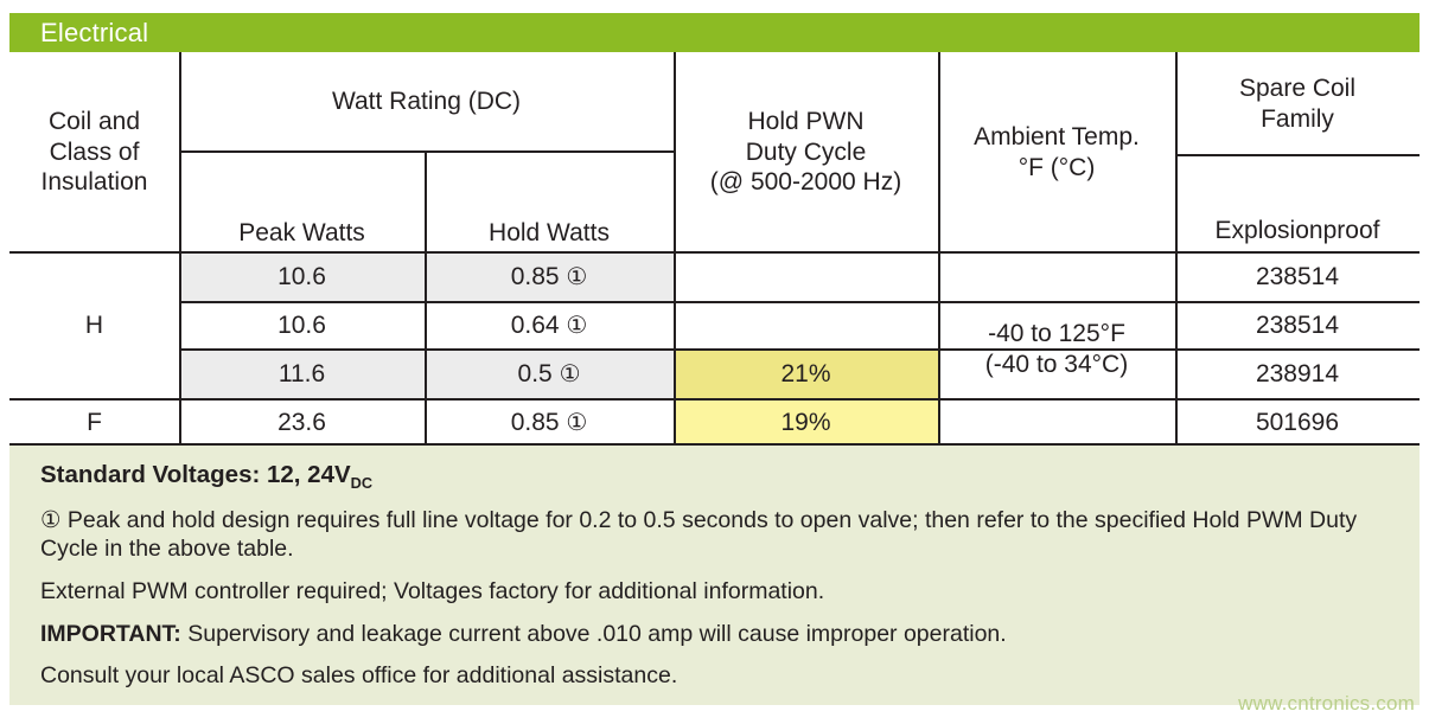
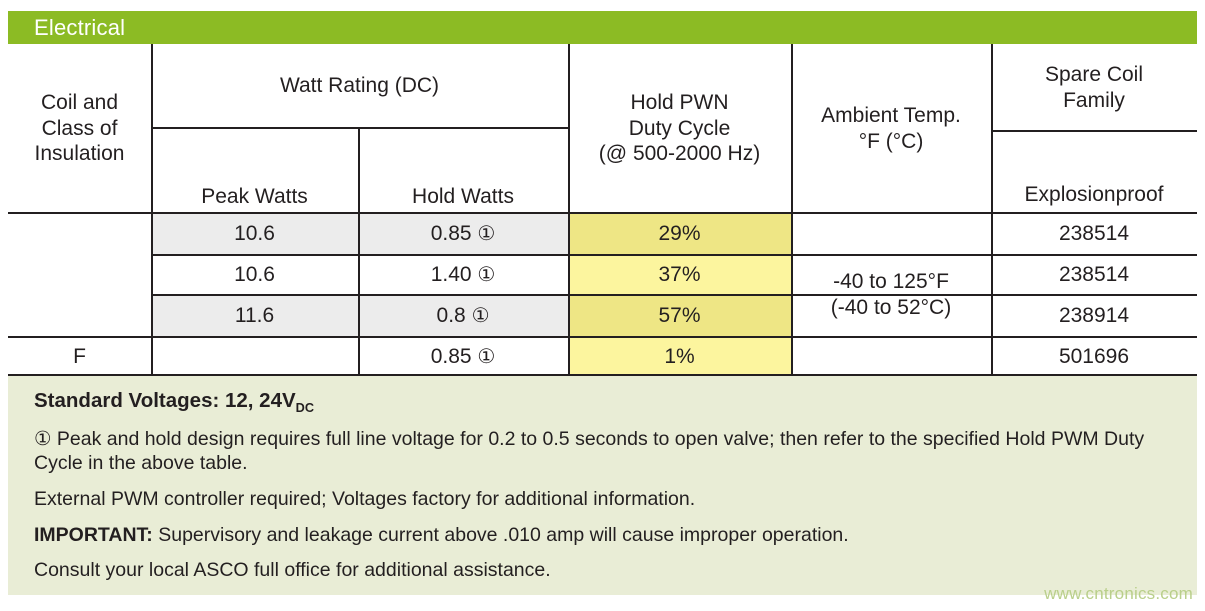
  Electrical
  Coil and
  Class of
  Insulation
  Watt Rating (DC)
  Peak Watts
  Hold Watts
  Hold PWN
  Duty Cycle
  (@ 500-2000 Hz)
  Ambient Temp.
  °F (°C)
  Spare Coil
  Family
  Explosionproof
- H
  F
  10.6
  0.85 ①
+ 29%
  238514
  10.6
- 0.64 ①
+ 1.40 ①
+ 37%
  238514
  11.6
- 0.5 ①
+ 0.8 ①
- 21%
+ 57%
  238914
- 23.6
  0.85 ①
- 19%
+ 1%
  501696
  -40 to 125°F
- (-40 to 34°C)
+ (-40 to 52°C)
  Standard Voltages: 12, 24VDC
  ① Peak and hold design requires full line voltage for 0.2 to 0.5 seconds to open valve; then refer to the specified Hold PWM Duty Cycle in the above table.
  External PWM controller required; Voltages factory for additional information.
  IMPORTANT: Supervisory and leakage current above .010 amp will cause improper operation.
- Consult your local ASCO sales office for additional assistance.
+ Consult your local ASCO full office for additional assistance.
  www.cntronics.com
